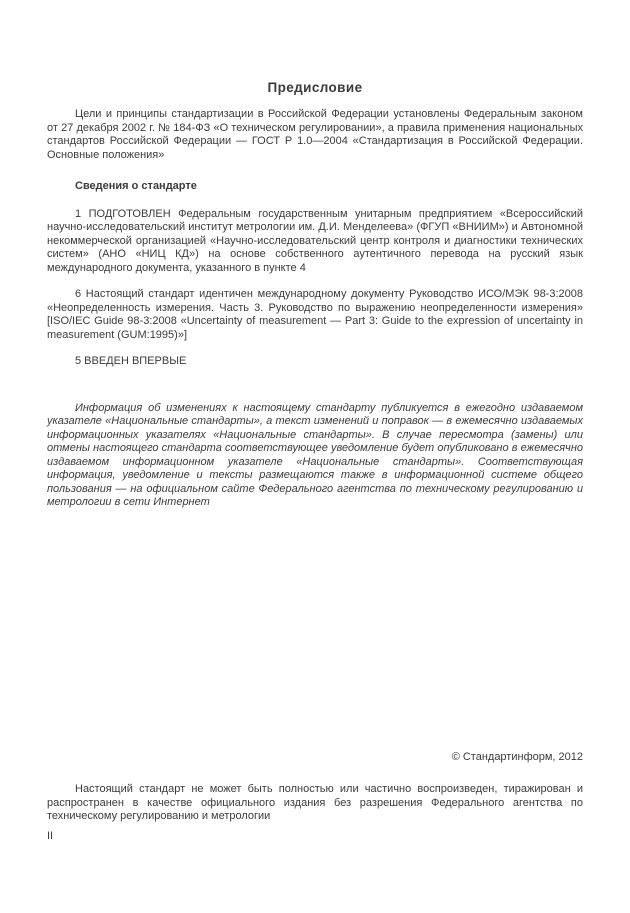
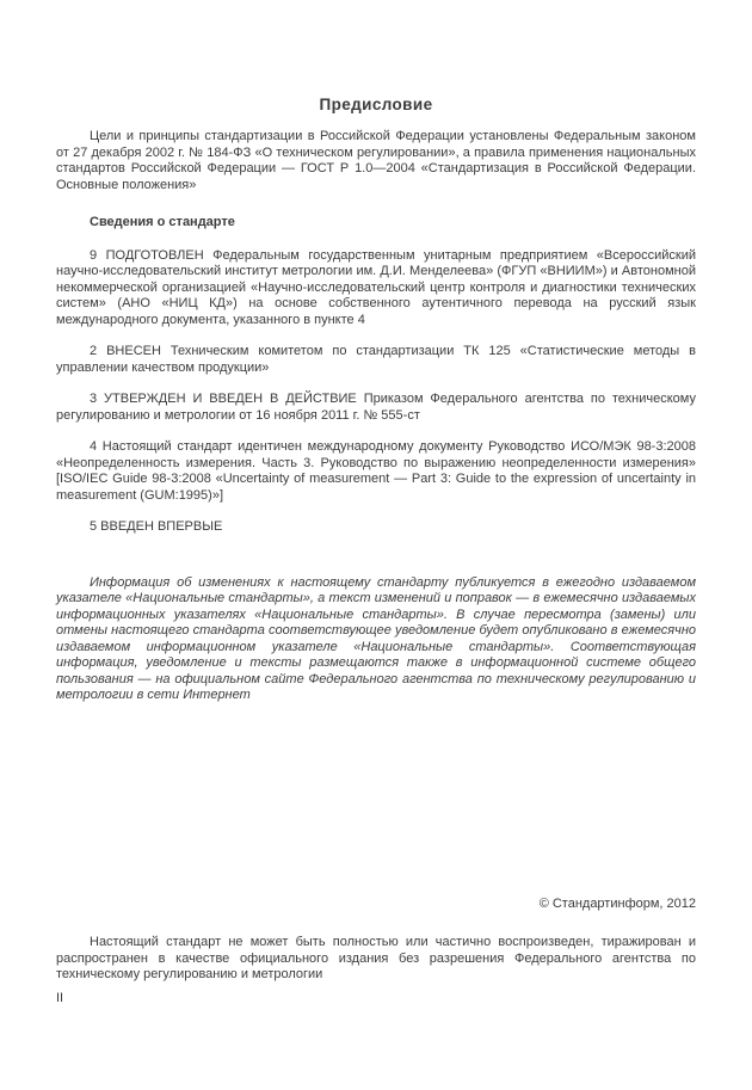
  Предисловие
  Цели и принципы стандартизации в Российской Федерации установлены Федеральным законом от 27 декабря 2002 г. № 184-ФЗ «О техническом регулировании», а правила применения национальных стандартов Российской Федерации — ГОСТ Р 1.0—2004 «Стандартизация в Российской Федерации. Основные положения»
  Сведения о стандарте
- 1 ПОДГОТОВЛЕН Федеральным государственным унитарным предприятием «Всероссийский научно-исследовательский институт метрологии им. Д.И. Менделеева» (ФГУП «ВНИИМ») и Автономной некоммерческой организацией «Научно-исследовательский центр контроля и диагностики технических систем» (АНО «НИЦ КД») на основе собственного аутентичного перевода на русский язык международного документа, указанного в пункте 4
+ 9 ПОДГОТОВЛЕН Федеральным государственным унитарным предприятием «Всероссийский научно-исследовательский институт метрологии им. Д.И. Менделеева» (ФГУП «ВНИИМ») и Автономной некоммерческой организацией «Научно-исследовательский центр контроля и диагностики технических систем» (АНО «НИЦ КД») на основе собственного аутентичного перевода на русский язык международного документа, указанного в пункте 4
+ 2 ВНЕСЕН Техническим комитетом по стандартизации ТК 125 «Статистические методы в управлении качеством продукции»
+ 3 УТВЕРЖДЕН И ВВЕДЕН В ДЕЙСТВИЕ Приказом Федерального агентства по техническому регулированию и метрологии от 16 ноября 2011 г. № 555-ст
- 6 Настоящий стандарт идентичен международному документу Руководство ИСО/МЭК 98-3:2008 «Неопределенность измерения. Часть 3. Руководство по выражению неопределенности измерения» [ISO/IEC Guide 98-3:2008 «Uncertainty of measurement — Part 3: Guide to the expression of uncertainty in measurement (GUM:1995)»]
+ 4 Настоящий стандарт идентичен международному документу Руководство ИСО/МЭК 98-3:2008 «Неопределенность измерения. Часть 3. Руководство по выражению неопределенности измерения» [ISO/IEC Guide 98-3:2008 «Uncertainty of measurement — Part 3: Guide to the expression of uncertainty in measurement (GUM:1995)»]
  5 ВВЕДЕН ВПЕРВЫЕ
  Информация об изменениях к настоящему стандарту публикуется в ежегодно издаваемом указателе «Национальные стандарты», а текст изменений и поправок — в ежемесячно издаваемых информационных указателях «Национальные стандарты». В случае пересмотра (замены) или отмены настоящего стандарта соответствующее уведомление будет опубликовано в ежемесячно издаваемом информационном указателе «Национальные стандарты». Соответствующая информация, уведомление и тексты размещаются также в информационной системе общего пользования — на официальном сайте Федерального агентства по техническому регулированию и метрологии в сети Интернет
  © Стандартинформ, 2012
  Настоящий стандарт не может быть полностью или частично воспроизведен, тиражирован и распространен в качестве официального издания без разрешения Федерального агентства по техническому регулированию и метрологии
  II
